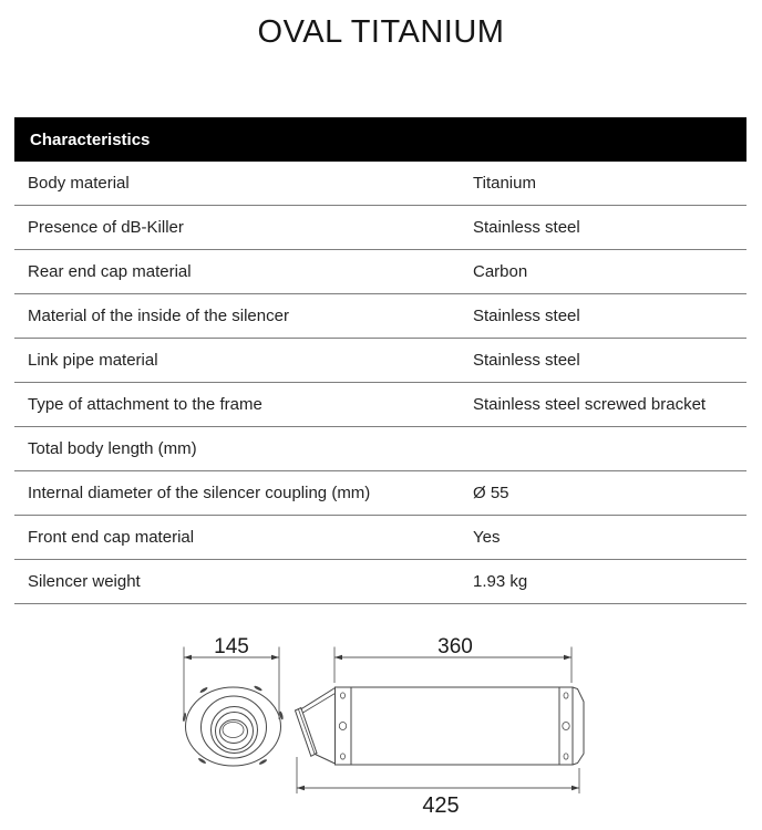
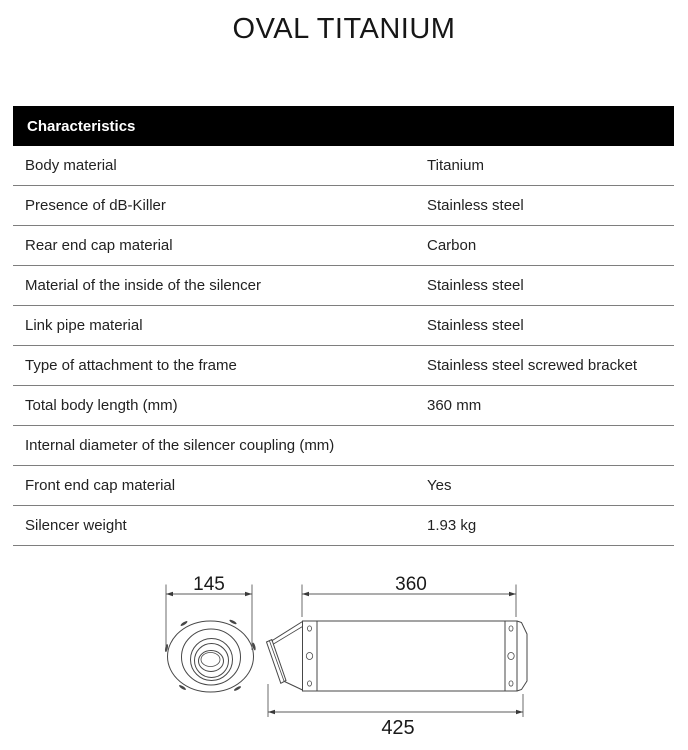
  OVAL TITANIUM
  Characteristics
  Body material
  Titanium
  Presence of dB-Killer
  Stainless steel
  Rear end cap material
  Carbon
  Material of the inside of the silencer
  Stainless steel
  Link pipe material
  Stainless steel
  Type of attachment to the frame
  Stainless steel screwed bracket
  Total body length (mm)
+ 360 mm
  Internal diameter of the silencer coupling (mm)
- Ø 55
  Front end cap material
  Yes
  Silencer weight
  1.93 kg
  145
  360
  425
